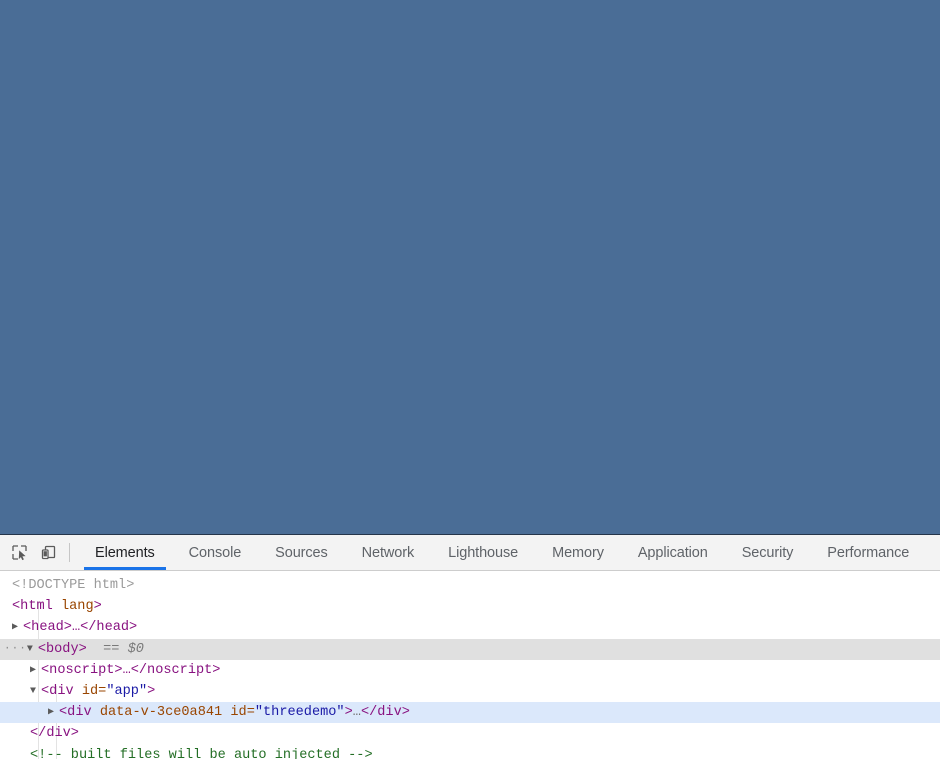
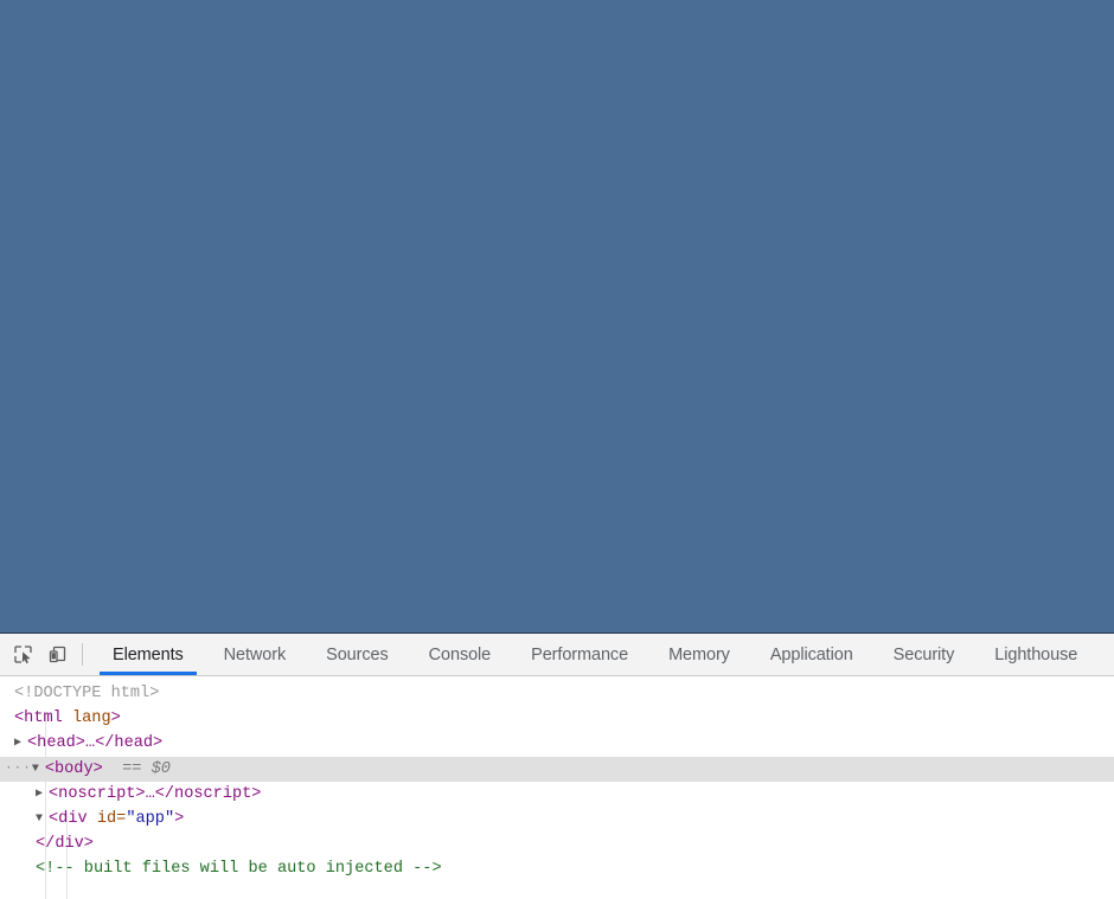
  Elements
- Console
+ Network
  Sources
- Network
+ Console
- Lighthouse
+ Performance
  Memory
  Application
  Security
- Performance
+ Lighthouse
  <!DOCTYPE html>
  <html lang>
  ▶ <head>…</head>
  ···▼ <body> == $0
  ▶ <noscript>…</noscript>
  ▼ <div id="app">
- ▶ <div data-v-3ce0a841 id="threedemo">…</div>
  </div>
  <!-- built files will be auto injected -->
